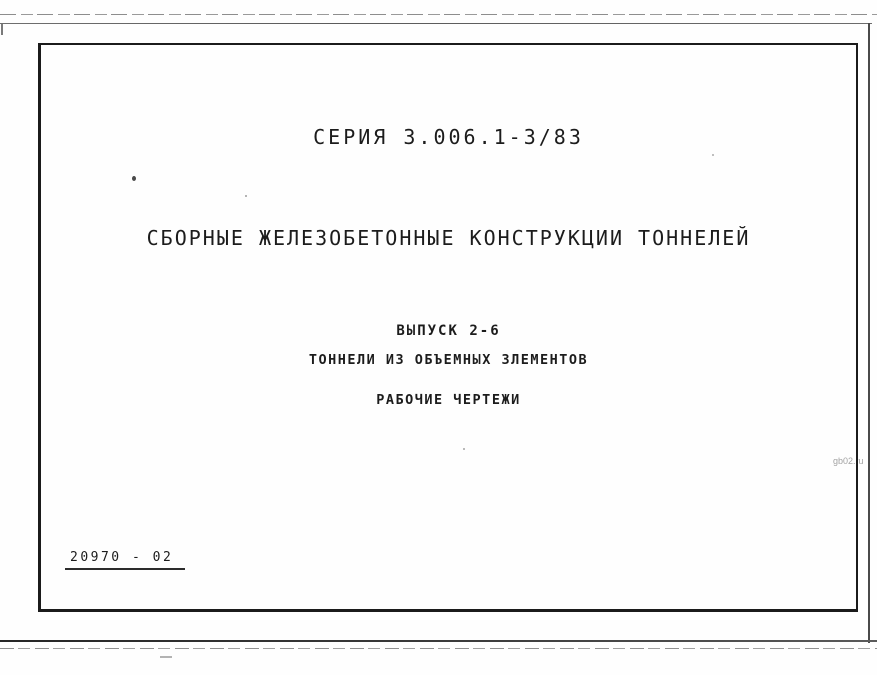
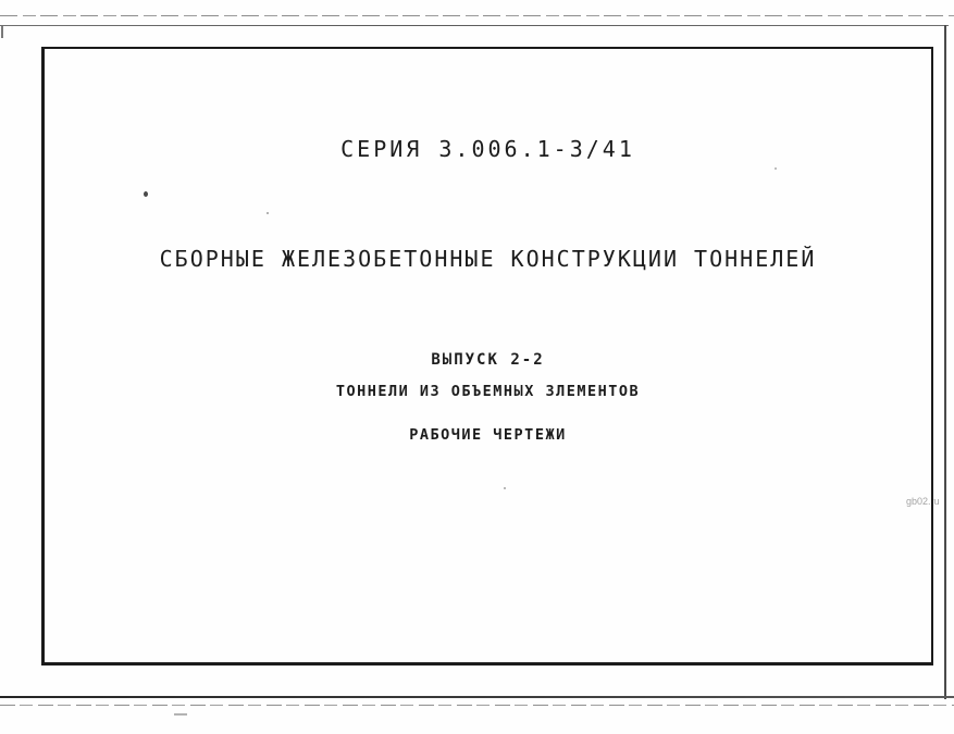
- СЕРИЯ 3.006.1-3/83
+ СЕРИЯ 3.006.1-3/41
  СБОРНЫЕ ЖЕЛЕЗОБЕТОННЫЕ КОНСТРУКЦИИ ТОННЕЛЕЙ
- ВЫПУСК 2-6
+ ВЫПУСК 2-2
  ТОННЕЛИ ИЗ ОБЪЕМНЫХ ЗЛЕМЕНТОВ
  РАБОЧИЕ ЧЕРТЕЖИ
- 20970 - 02
  gb02.ru
